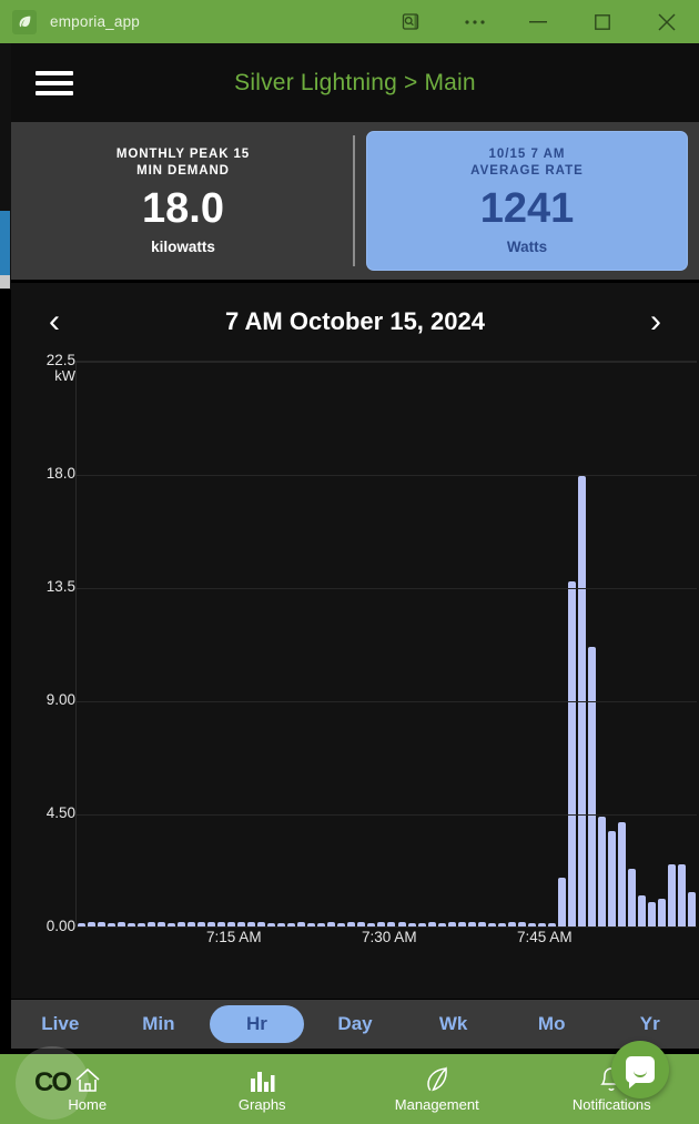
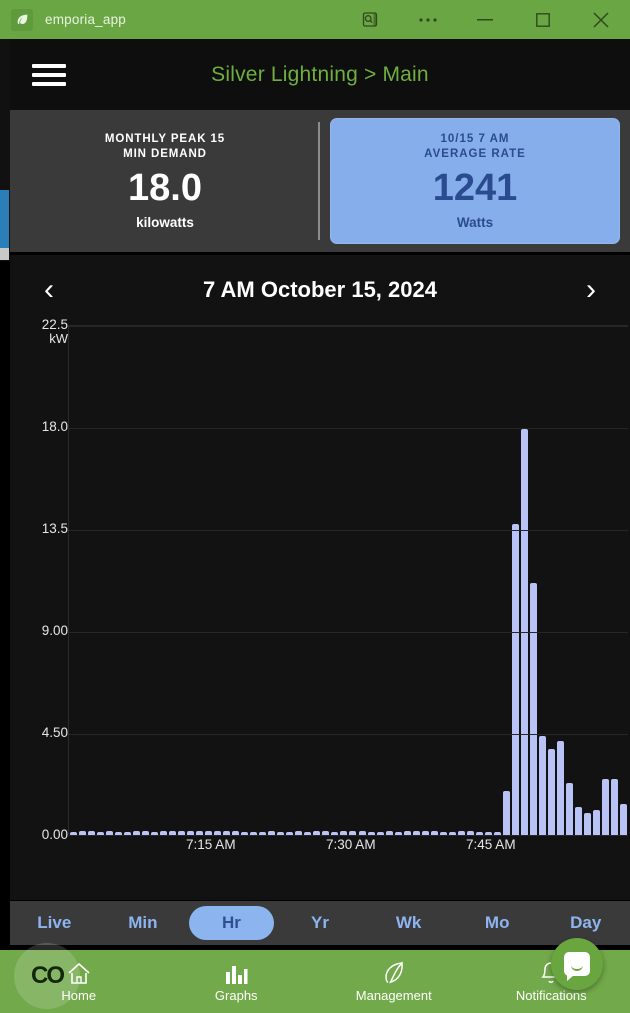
  emporia_app
  Silver Lightning > Main
  MONTHLY PEAK 15
  MIN DEMAND
  18.0
  kilowatts
  10/15 7 AM
  AVERAGE RATE
  1241
  Watts
  ‹
  7 AM October 15, 2024
  ›
  22.5
  kW
  18.0
  13.5
  9.00
  4.50
  0.00
  7:15 AM
  7:30 AM
  7:45 AM
  Live
  Min
  Hr
- Day
+ Yr
  Wk
  Mo
- Yr
+ Day
  Home
  Graphs
  Management
  Notifications
  CO
